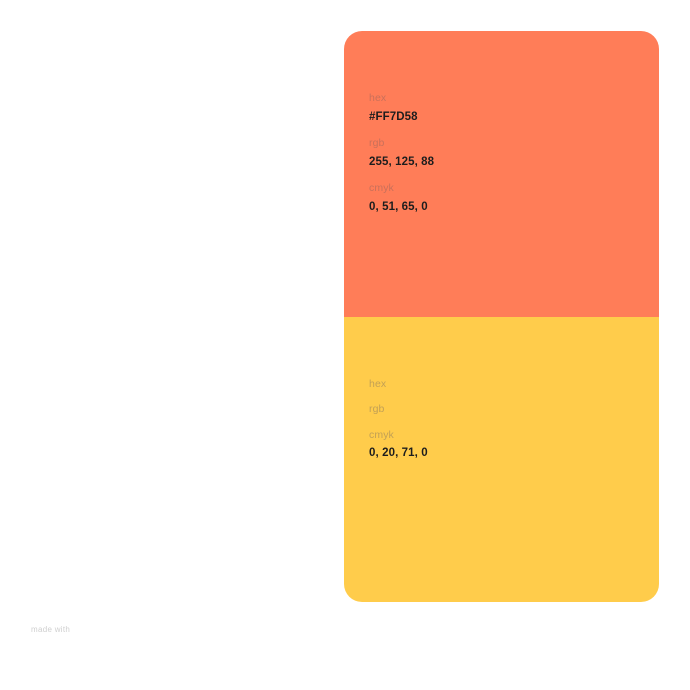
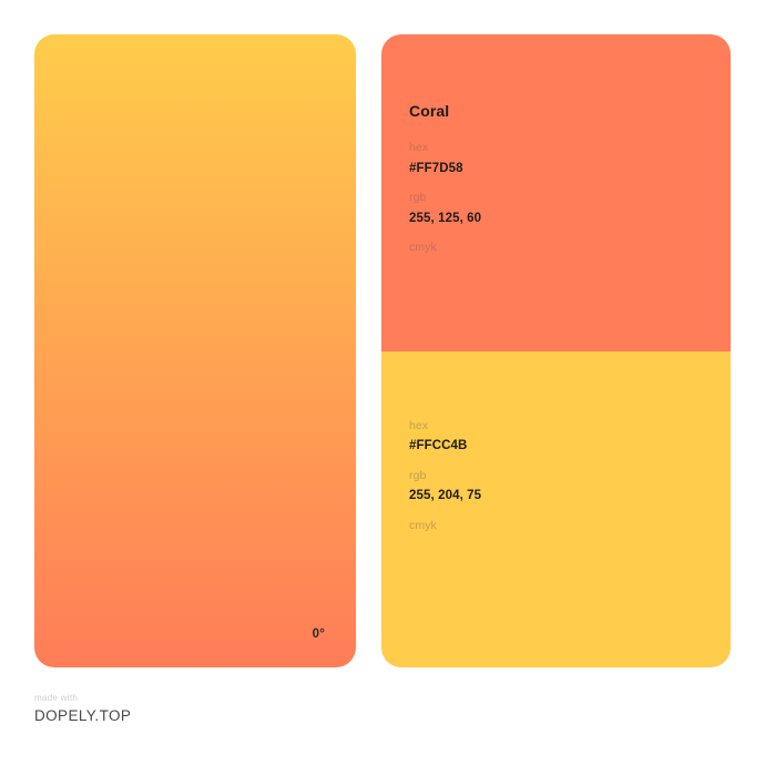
+ 0°
+ Coral
  hex
  #FF7D58
  rgb
- 255, 125, 88
+ 255, 125, 60
  cmyk
- 0, 51, 65, 0
  hex
+ #FFCC4B
  rgb
+ 255, 204, 75
  cmyk
- 0, 20, 71, 0
  made with
+ DOPELY.TOP
